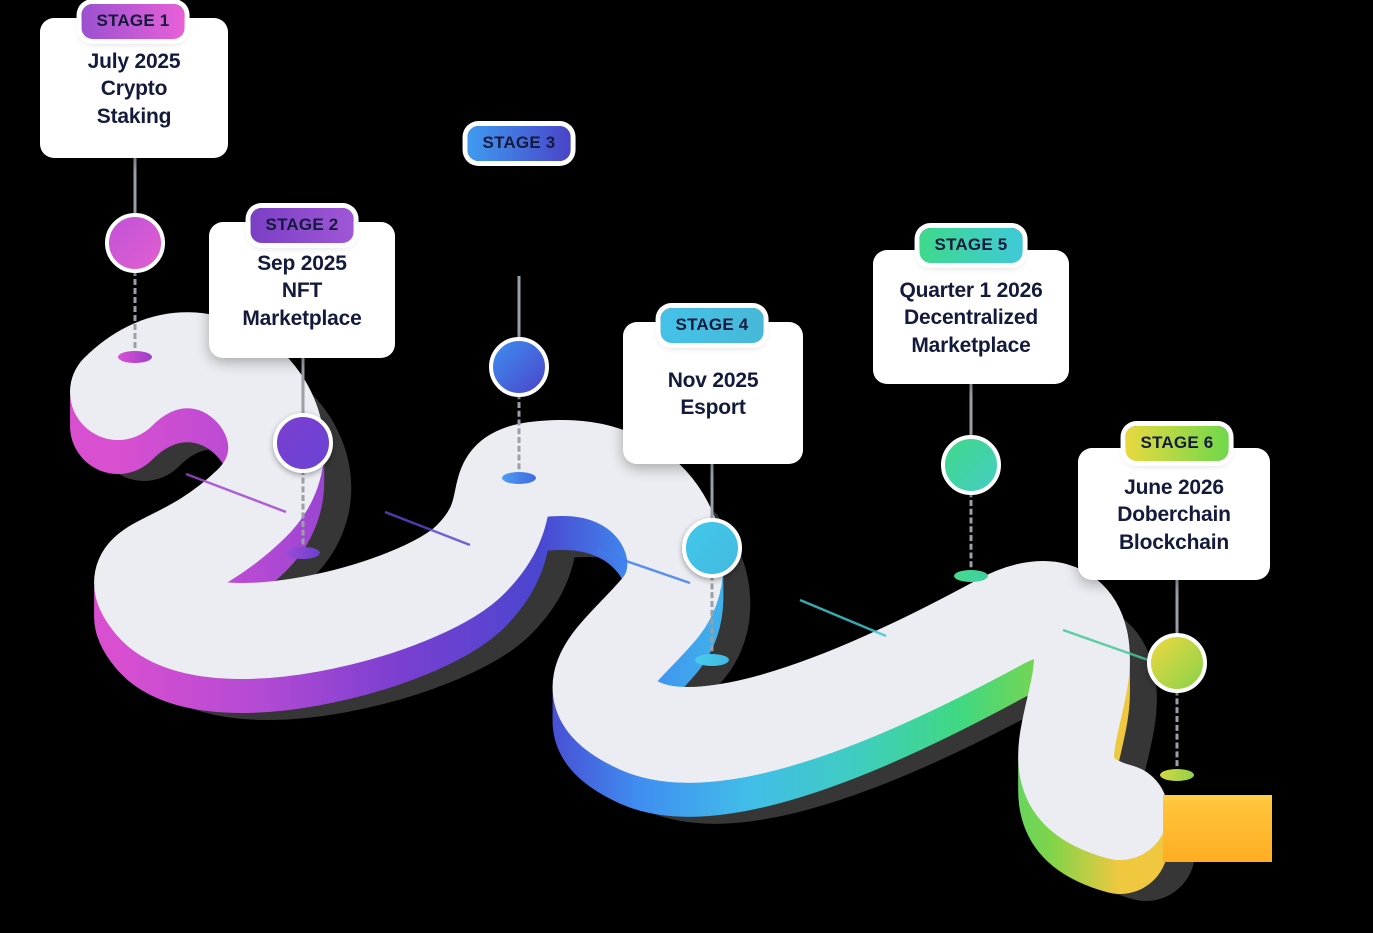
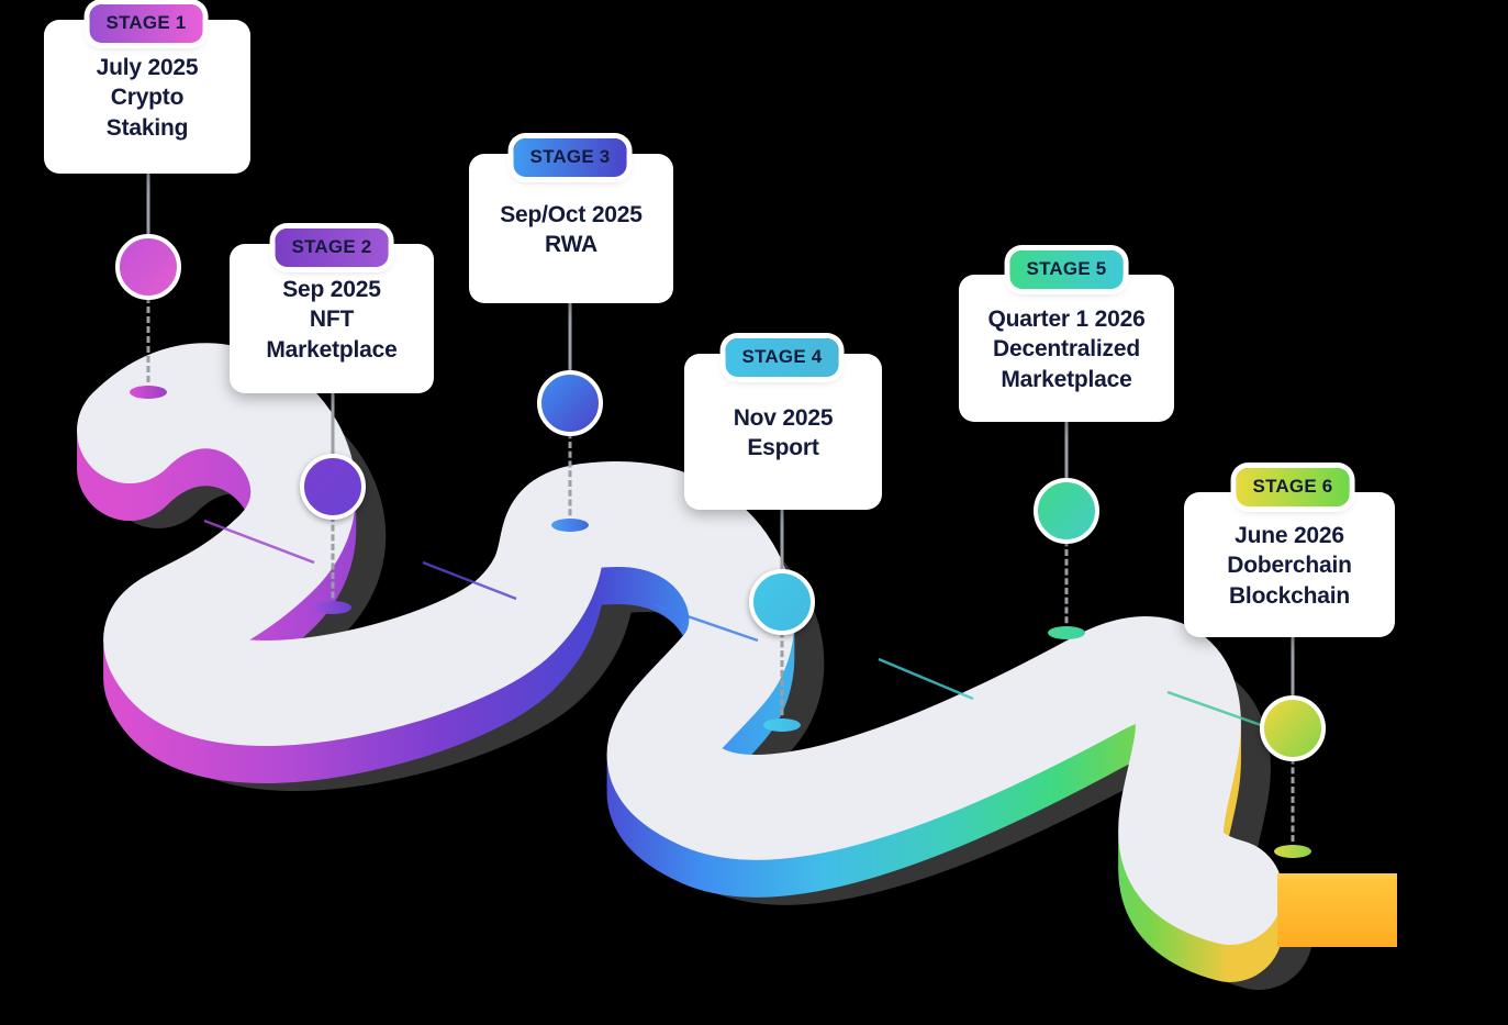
  July 2025
  Crypto
  Staking
  STAGE 1
  Sep 2025
  NFT
  Marketplace
  STAGE 2
+ Sep/Oct 2025
+ RWA
  STAGE 3
  Nov 2025
  Esport
  STAGE 4
  Quarter 1 2026
  Decentralized
  Marketplace
  STAGE 5
  June 2026
  Doberchain
  Blockchain
  STAGE 6
